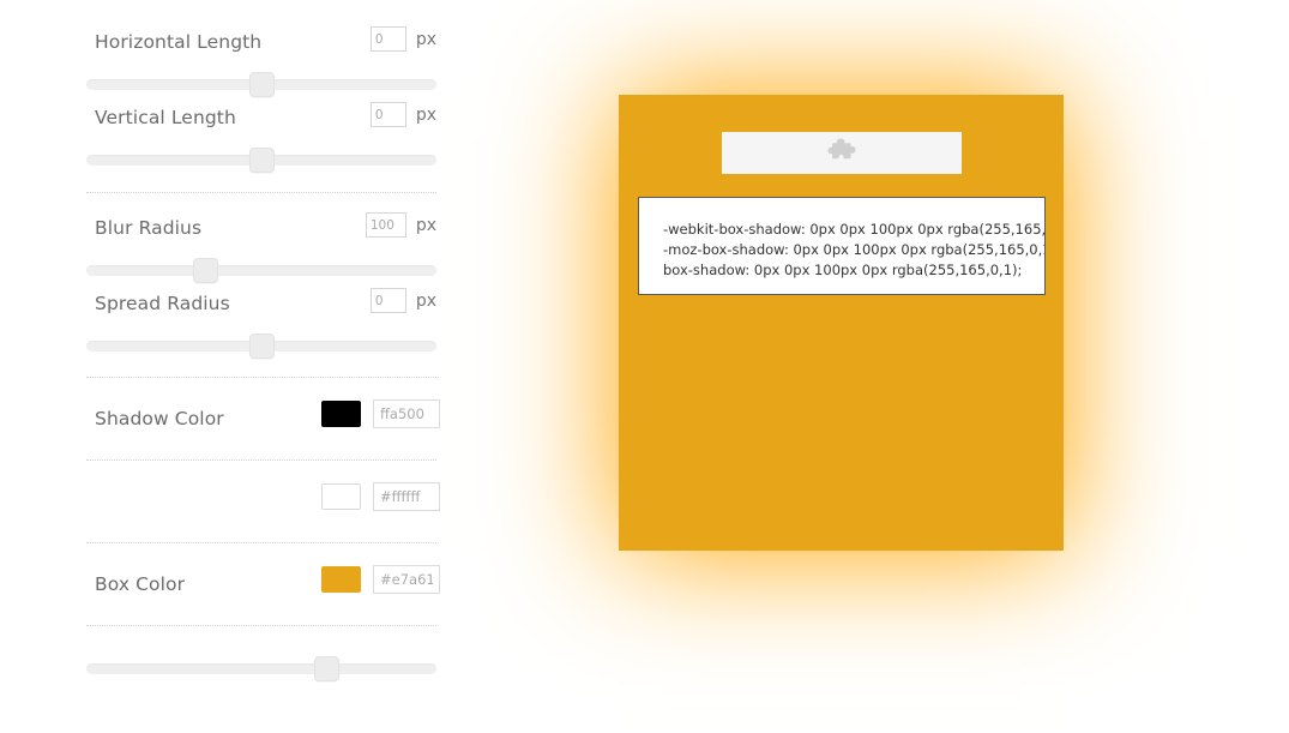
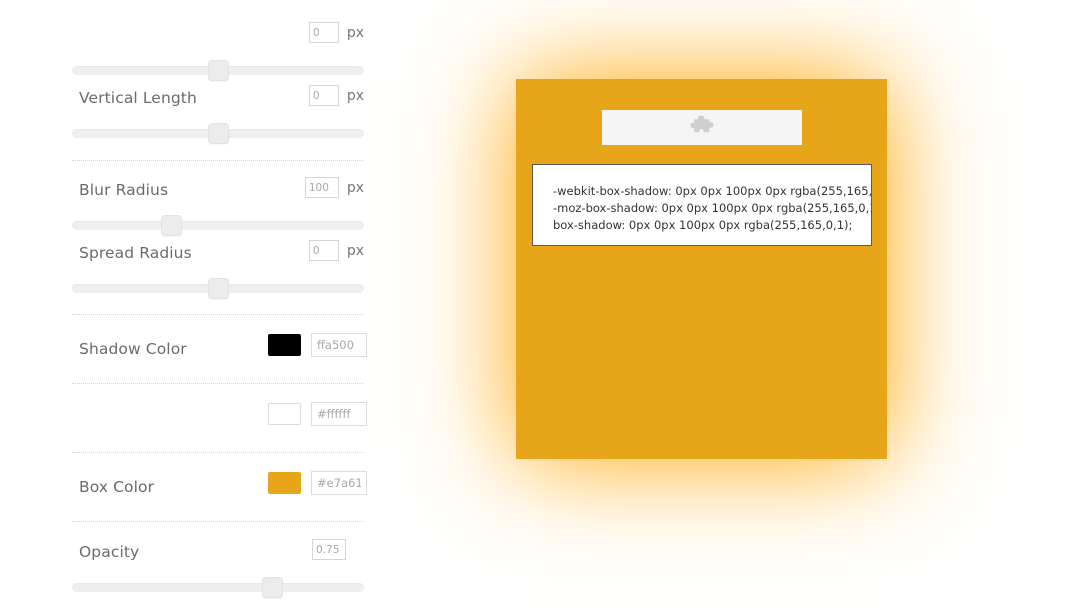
- Horizontal Length
  0
  px
  Vertical Length
  0
  px
  Blur Radius
  100
  px
  Spread Radius
  0
  px
  Shadow Color
  ffa500
  #ffffff
  Box Color
  #e7a61
+ Opacity
+ 0.75
  -webkit-box-shadow: 0px 0px 100px 0px rgba(255,165,
  -moz-box-shadow: 0px 0px 100px 0px rgba(255,165,0,
  box-shadow: 0px 0px 100px 0px rgba(255,165,0,1);
